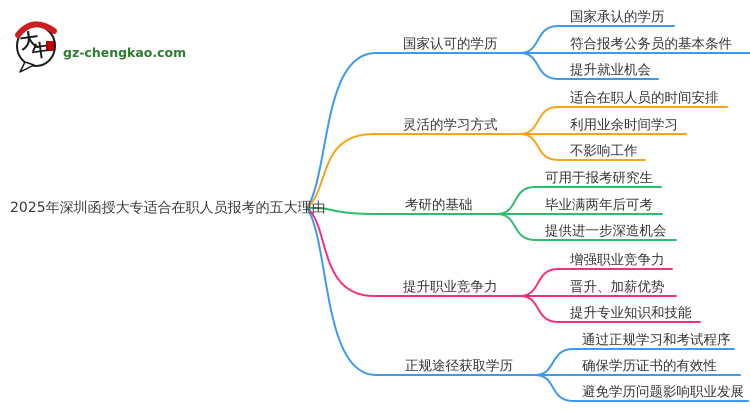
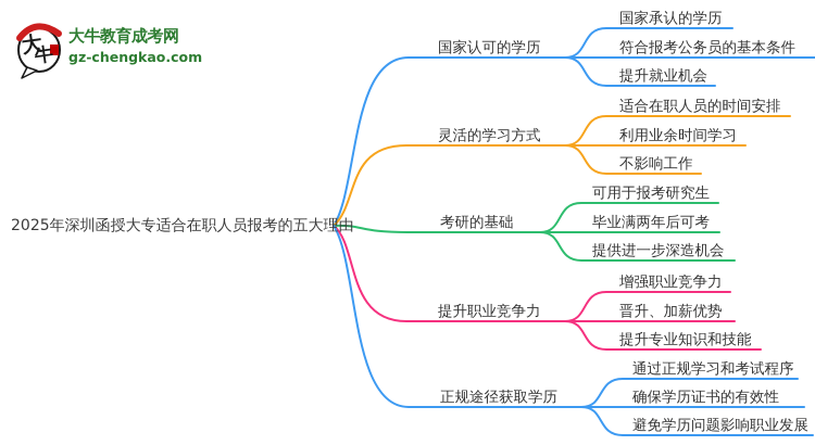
+ 大牛教育成考网
  gz-chengkao.com
  2025年深圳函授大专适合在职人员报考的五大理由
  国家认可的学历
  灵活的学习方式
  考研的基础
  提升职业竞争力
  正规途径获取学历
  国家承认的学历
  符合报考公务员的基本条件
  提升就业机会
  适合在职人员的时间安排
  利用业余时间学习
  不影响工作
  可用于报考研究生
  毕业满两年后可考
  提供进一步深造机会
  增强职业竞争力
  晋升、加薪优势
  提升专业知识和技能
  通过正规学习和考试程序
  确保学历证书的有效性
  避免学历问题影响职业发展
